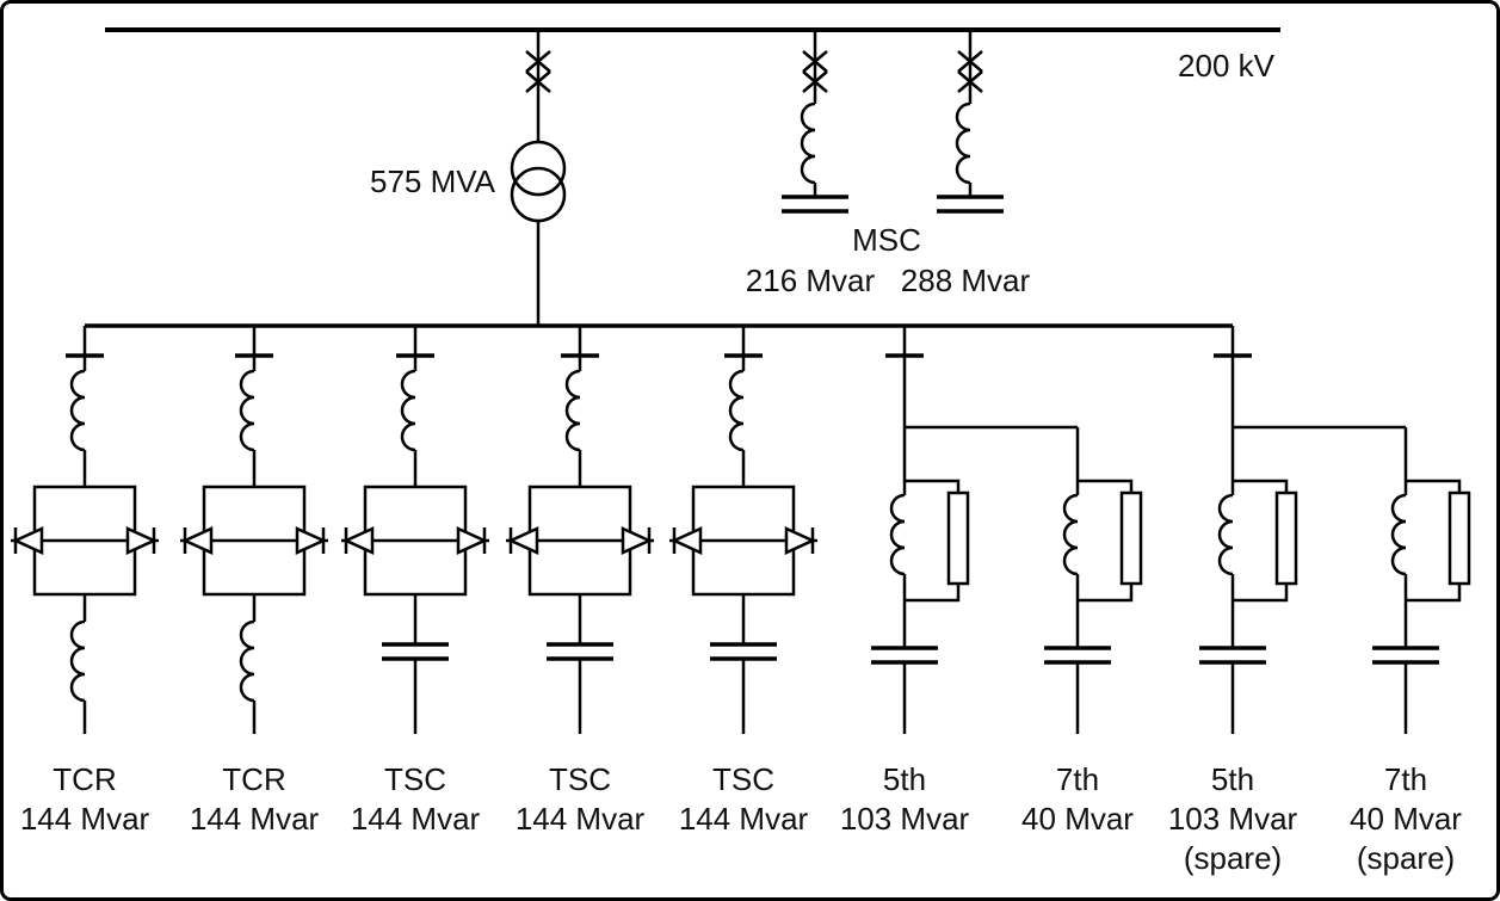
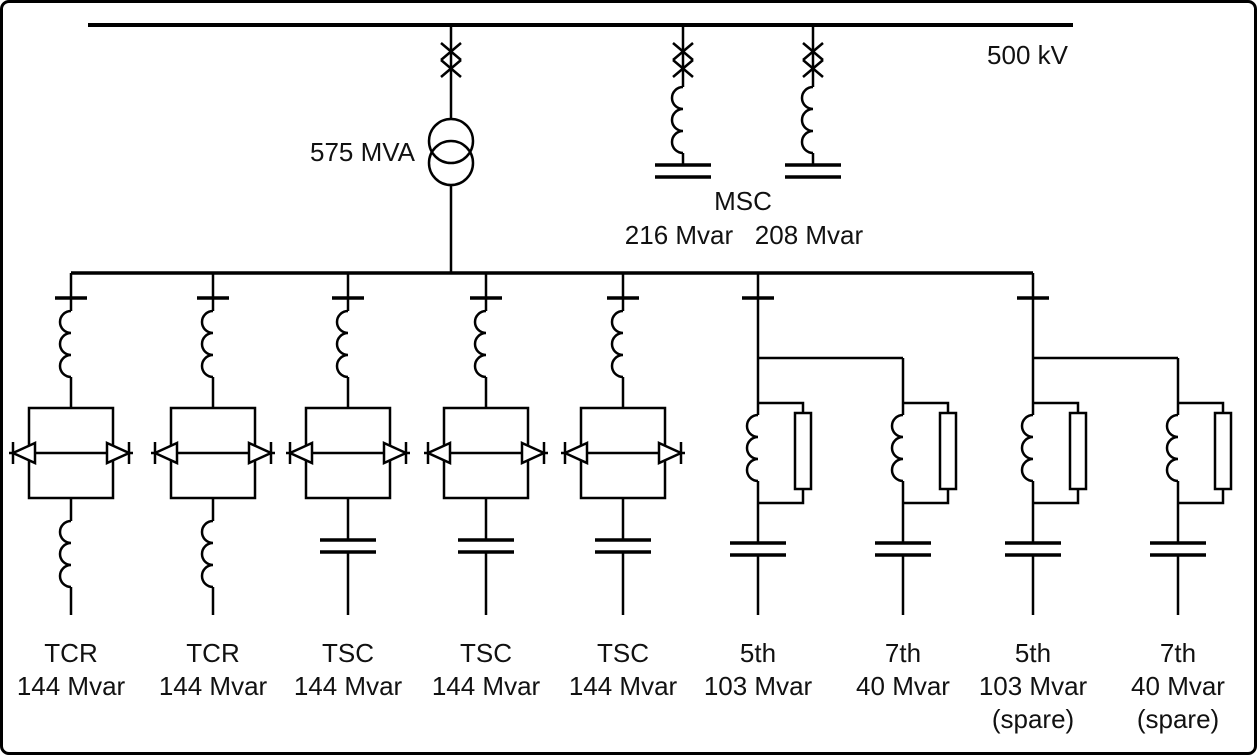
- 200 kV
+ 500 kV
  575 MVA
  216 Mvar
- 288 Mvar
+ 208 Mvar
  MSC
  TCR
  144 Mvar
  TCR
  144 Mvar
  TSC
  144 Mvar
  TSC
  144 Mvar
  TSC
  144 Mvar
  5th
  103 Mvar
  7th
  40 Mvar
  5th
  103 Mvar
  (spare)
  7th
  40 Mvar
  (spare)
